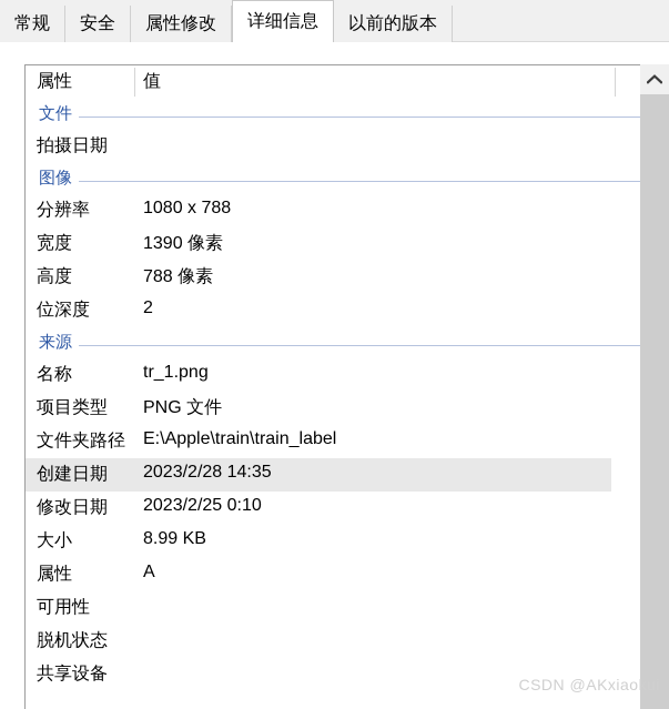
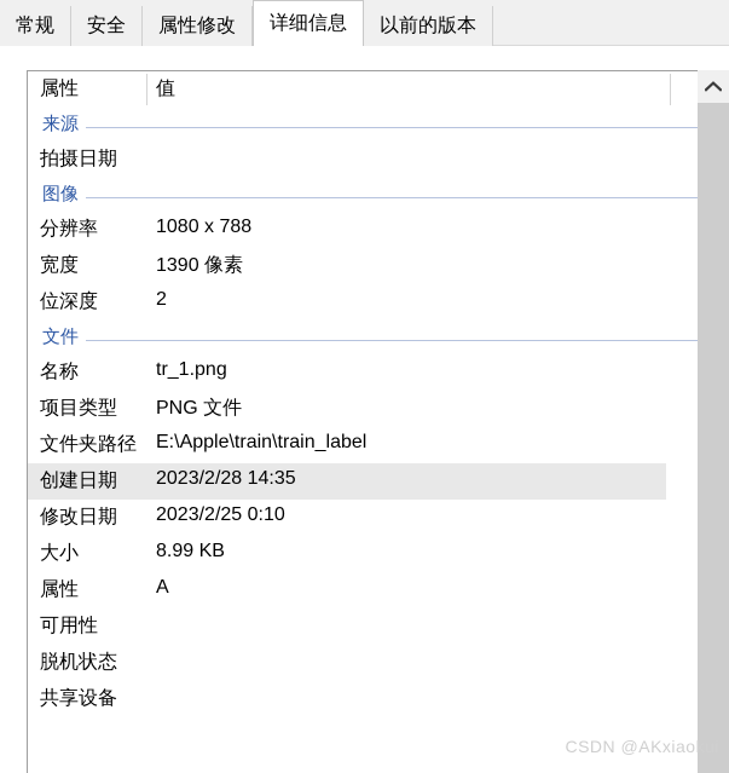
  常规
  安全
  属性修改
  详细信息
  以前的版本
  属性
  值
- 文件
+ 来源
  拍摄日期
  图像
  分辨率
  1080 x 788
  宽度
  1390 像素
- 高度
- 788 像素
  位深度
  2
- 来源
+ 文件
  名称
  tr_1.png
  项目类型
  PNG 文件
  文件夹路径
  E:\Apple\train\train_label
  创建日期
  2023/2/28 14:35
  修改日期
  2023/2/25 0:10
  大小
  8.99 KB
  属性
  A
  可用性
  脱机状态
  共享设备
  CSDN @AKxiaokui
